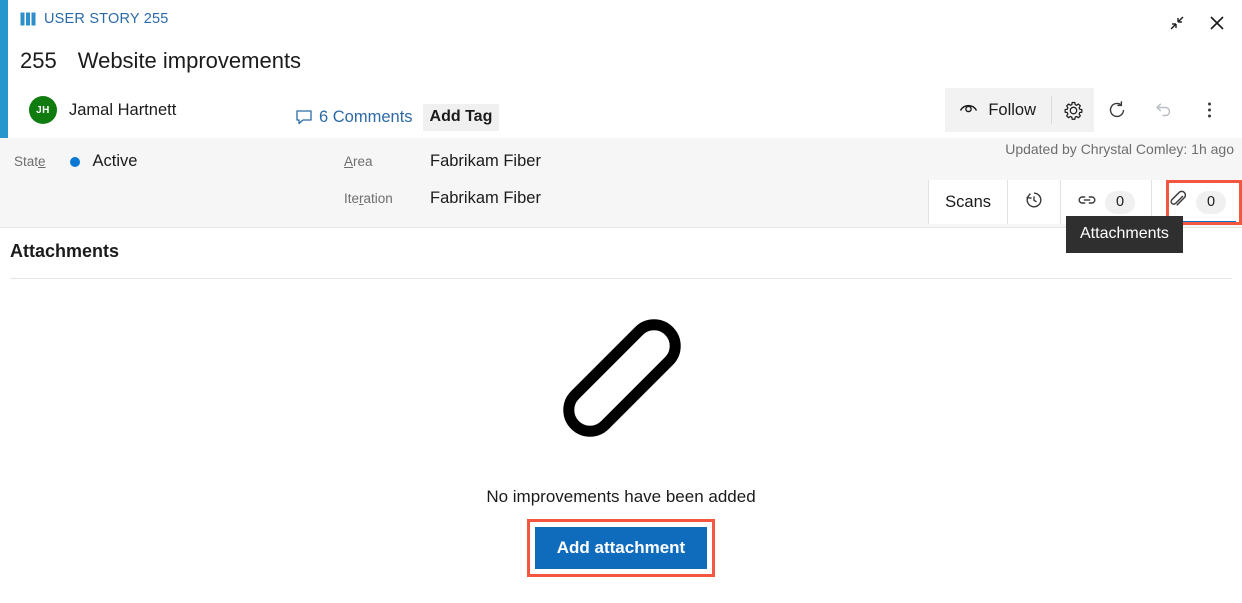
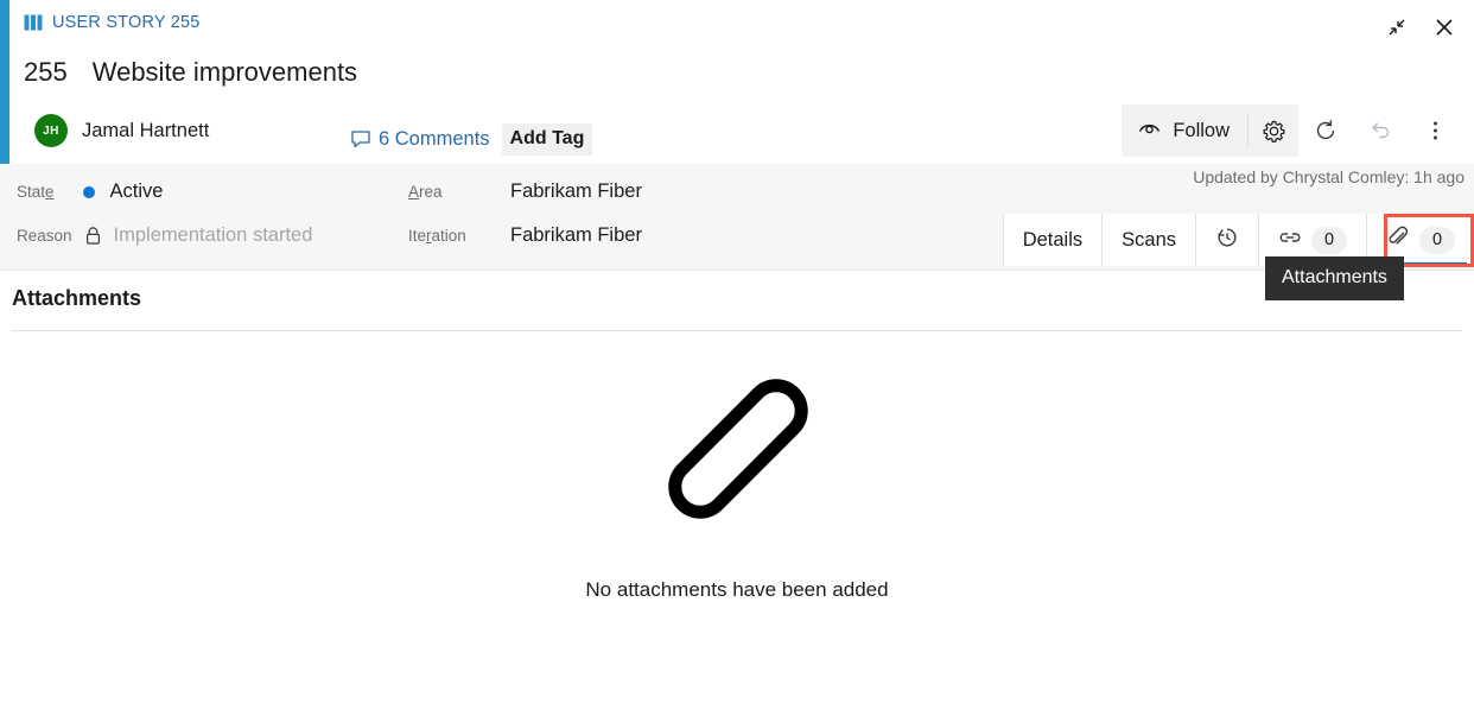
  USER STORY 255
  255
  Website improvements
  JH
  Jamal Hartnett
  6 Comments
  Add Tag
  Follow
  State
  Active
+ Reason
+ Implementation started
  Area
  Fabrikam Fiber
  Iteration
  Fabrikam Fiber
  Updated by Chrystal Comley: 1h ago
+ Details
  Scans
  0
  0
  Attachments
  Attachments
- No improvements have been added
+ No attachments have been added
- Add attachment
